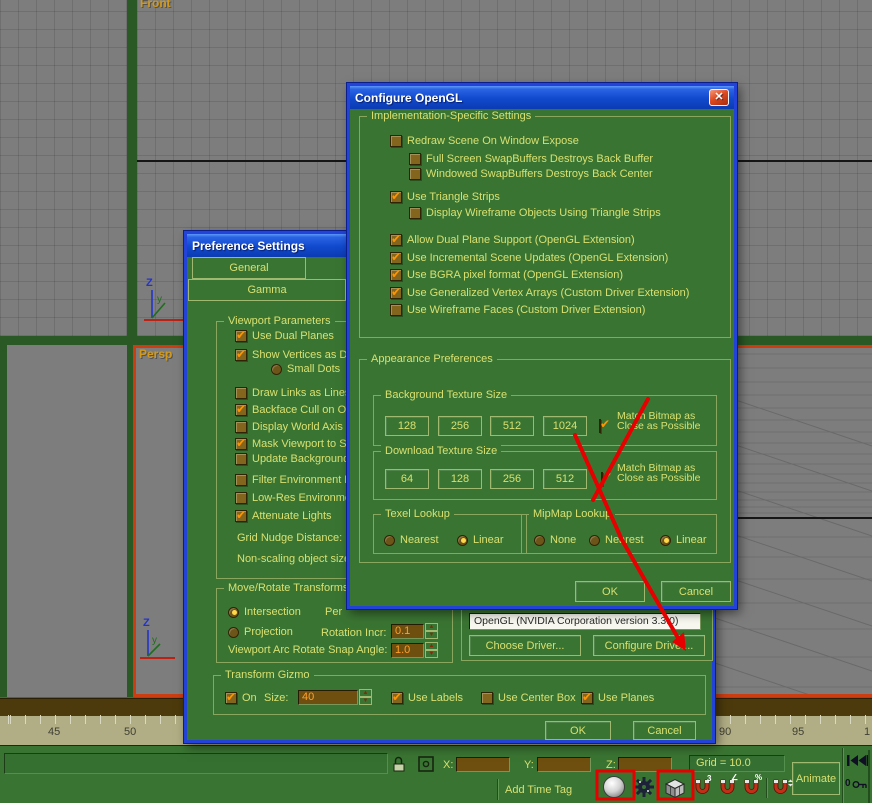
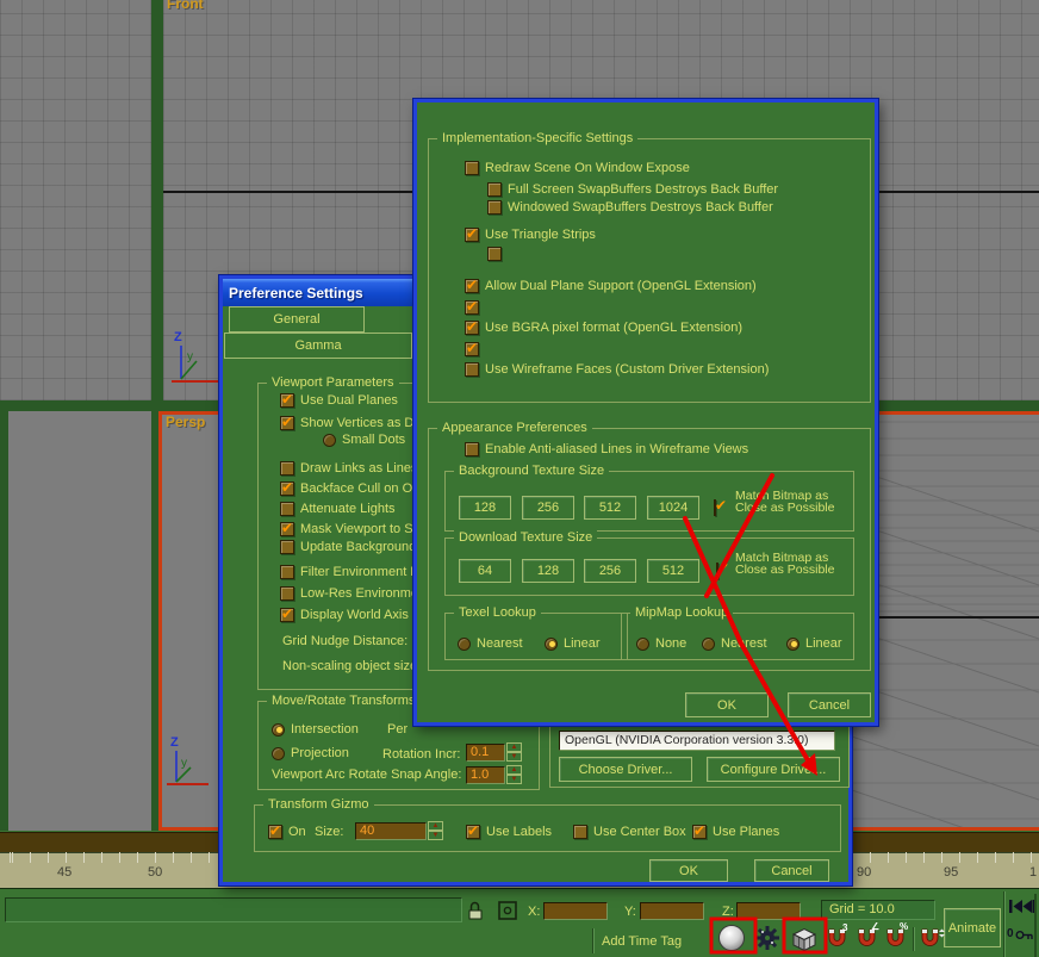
  Front
  Persp
  Z
  y
  Z
  y
  45
  50
  90
  95
  1
  X:
  Y:
  Z:
  Grid = 10.0
  Animate
  0
  Add Time Tag
  3
  ∠
  %
  Preference Settings
  General
  Gamma
  Viewport Parameters
  Use Dual Planes
  Show Vertices as D
  Small Dots
  Draw Links as Line
  Backface Cull on O
- Display World Axis
+ Attenuate Lights
  Mask Viewport to S
  Update Backgroun
  Filter Environment
  Low-Res Environm
- Attenuate Lights
+ Display World Axis
  Grid Nudge Distance:
  Non-scaling object siz
  Move/Rotate Transforms
  Intersection
  Per
  Projection
  Rotation Incr:
  0.1
  Viewport Arc Rotate Snap Angle:
  1.0
  Transform Gizmo
  On
  Size:
  40
  Use Labels
  Use Center Box
  Use Planes
  OpenGL (NVIDIA Corporation version 3.30)
  Choose Driver...
  Configure Driv...
  OK
  Cancel
- Configure OpenGL
- ✕
  Implementation-Specific Settings
  Redraw Scene On Window Expose
  Full Screen SwapBuffers Destroys Back Buffer
- Windowed SwapBuffers Destroys Back Center
+ Windowed SwapBuffers Destroys Back Buffer
  Use Triangle Strips
- Display Wireframe Objects Using Triangle Strips
  Allow Dual Plane Support (OpenGL Extension)
- Use Incremental Scene Updates (OpenGL Extension)
  Use BGRA pixel format (OpenGL Extension)
- Use Generalized Vertex Arrays (Custom Driver Extension)
  Use Wireframe Faces (Custom Driver Extension)
  Appearance Preferences
+ Enable Anti-aliased Lines in Wireframe Views
  Background Texture Size
  128
  256
  512
  1024
  Math Bitmap as
  Cloe as Possible
  Download Texture Size
  64
  128
  256
  512
  Match Bitmap as
  Close as Possible
  Texel Lookup
  Nearest
  Linear
  MipMap Looku
  None
  Nerest
  Linear
  OK
  Cancel
